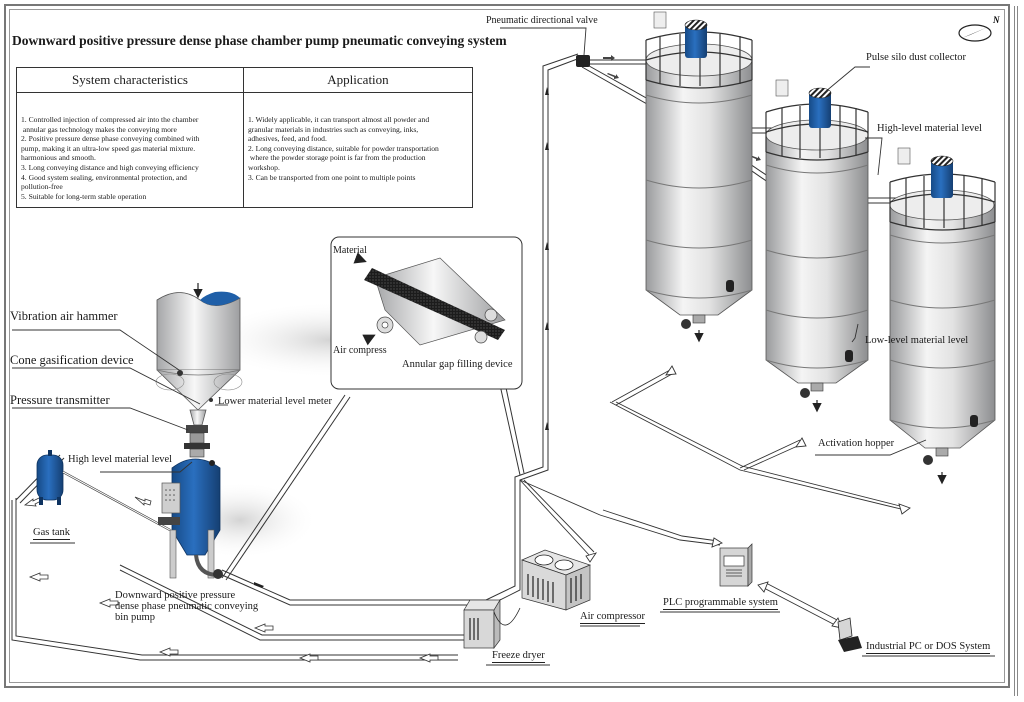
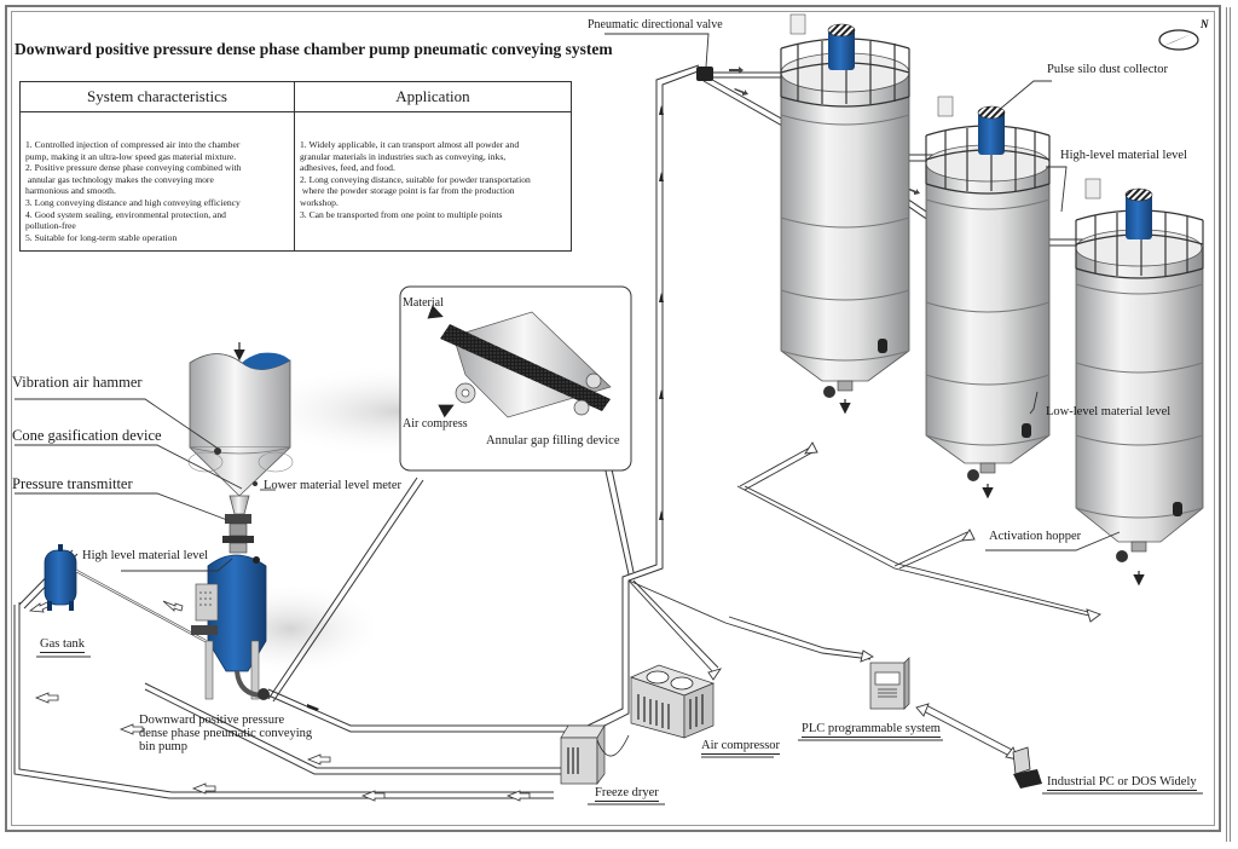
  N
  Downward positive pressure dense phase chamber pump pneumatic conveying system
  System characteristics
  1. Controlled injection of compressed air into the chamber
- annular gas technology makes the conveying more
+ pump, making it an ultra-low speed gas material mixture.
  2. Positive pressure dense phase conveying combined with
- pump, making it an ultra-low speed gas material mixture.
+ annular gas technology makes the conveying more
  harmonious and smooth.
  3. Long conveying distance and high conveying efficiency
  4. Good system sealing, environmental protection, and
  pollution-free
  5. Suitable for long-term stable operation
  Application
  1. Widely applicable, it can transport almost all powder and
  granular materials in industries such as conveying, inks,
  adhesives, feed, and food.
  2. Long conveying distance, suitable for powder transportation
  where the powder storage point is far from the production
  workshop.
  3. Can be transported from one point to multiple points
  Vibration air hammer
  Cone gasification device
  Pressure transmitter
  Lower material level meter
  High level material level
  Gas tank
  Downward positive pressure
  dense phase pneumatic conveying
  bin pump
  Material
  Air compress
  Annular gap filling device
  Pneumatic directional valve
  Pulse silo dust collector
  High-level material level
  Low-level material level
  Activation hopper
  Air compressor
  Freeze dryer
  PLC programmable system
- Industrial PC or DOS System
+ Industrial PC or DOS Widely
